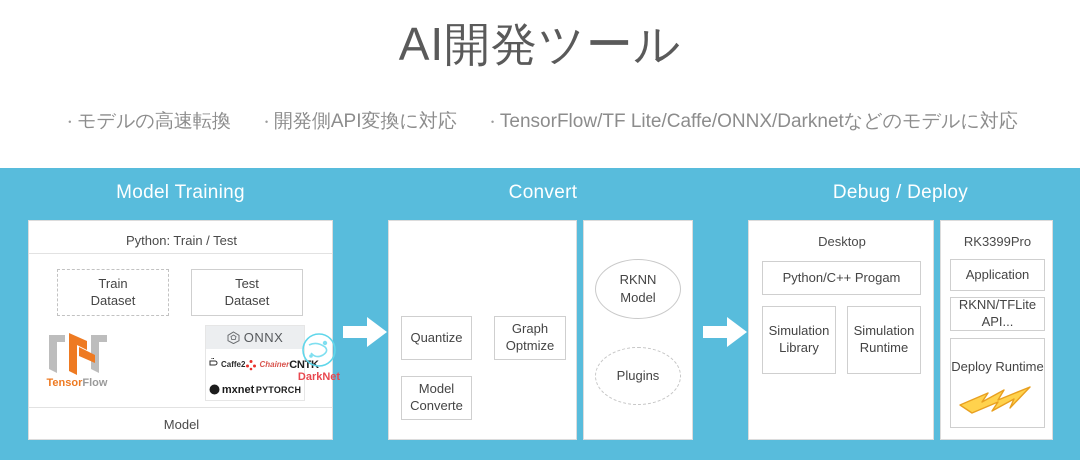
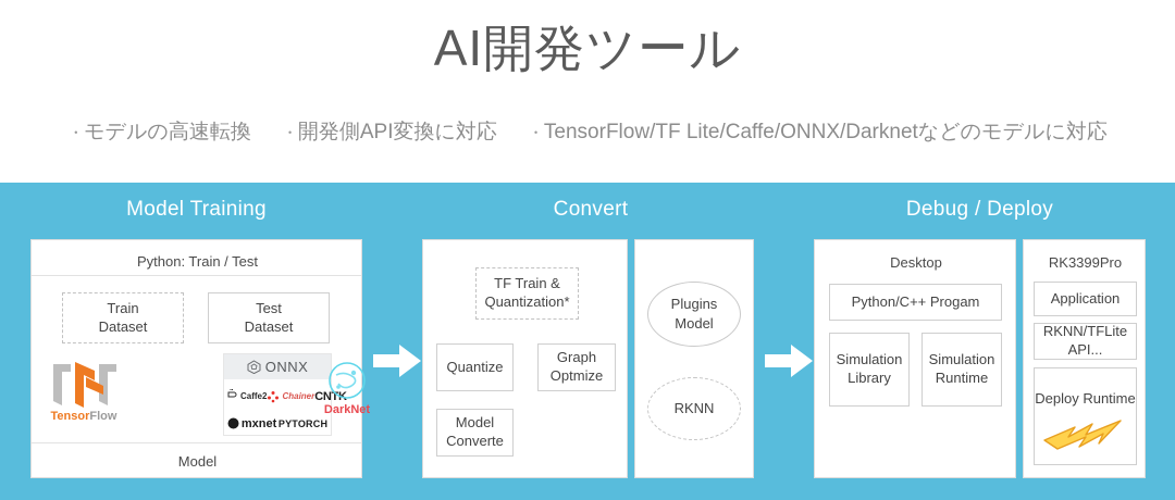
  AI開発ツール
  ・モデルの高速転換
  ・開発側API変換に対応
  ・TensorFlow/TF Lite/Caffe/ONNX/Darknetなどのモデルに対応
  Model Training
  Convert
  Debug / Deploy
  Python: Train / Test
  Train
  Dataset
  Test
  Dataset
  TensorFlow
  ONNX
  Caffe2
  Chainer
  CNTK
  mxnet
  PYTORCH
  DarkNet
  Model
+ TF Train &
+ Quantization*
  Quantize
  Graph
  Optmize
  Model
  Converte
- RKNN
+ Plugins
  Model
- Plugins
+ RKNN
  Desktop
  Python/C++ Progam
  Simulation
  Library
  Simulation
  Runtime
  RK3399Pro
  Application
  RKNN/TFLite
  API...
  Deploy Runtime
